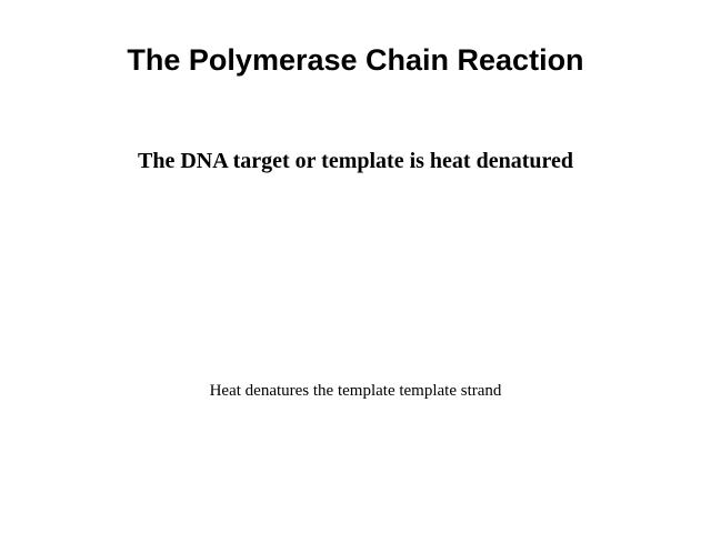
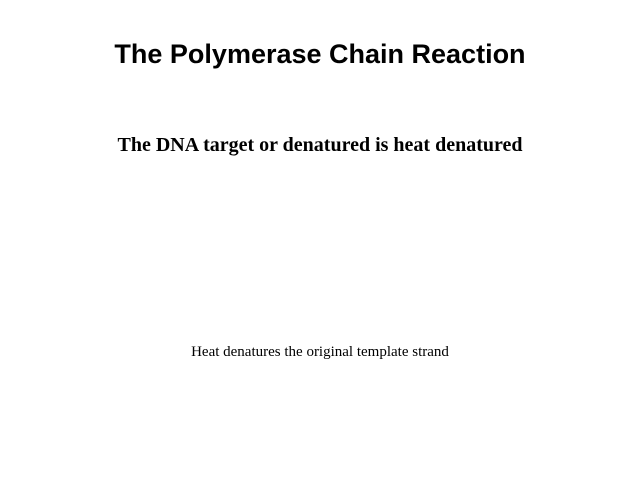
  The Polymerase Chain Reaction
- The DNA target or template is heat denatured
+ The DNA target or denatured is heat denatured
- Heat denatures the template template strand
+ Heat denatures the original template strand
